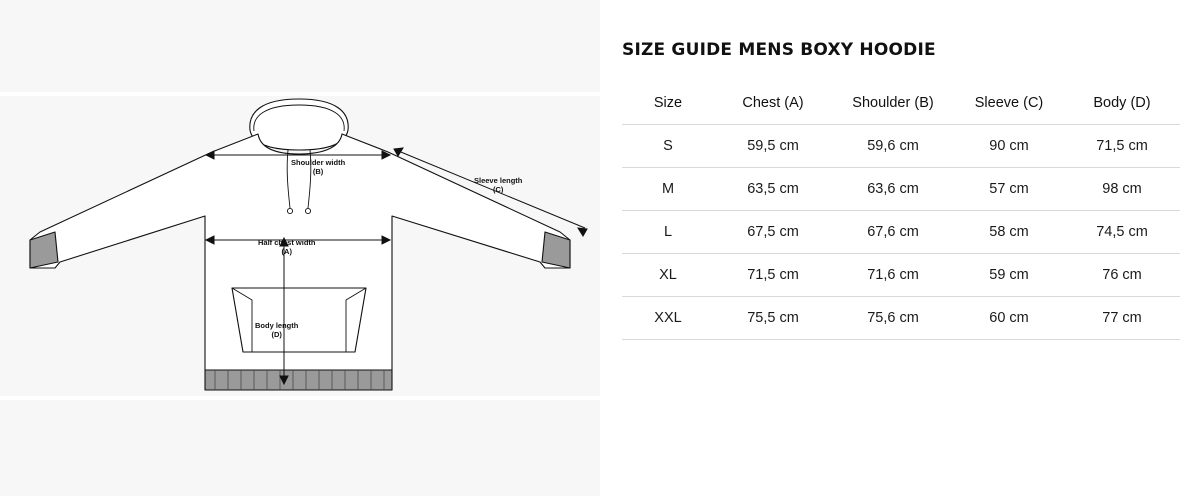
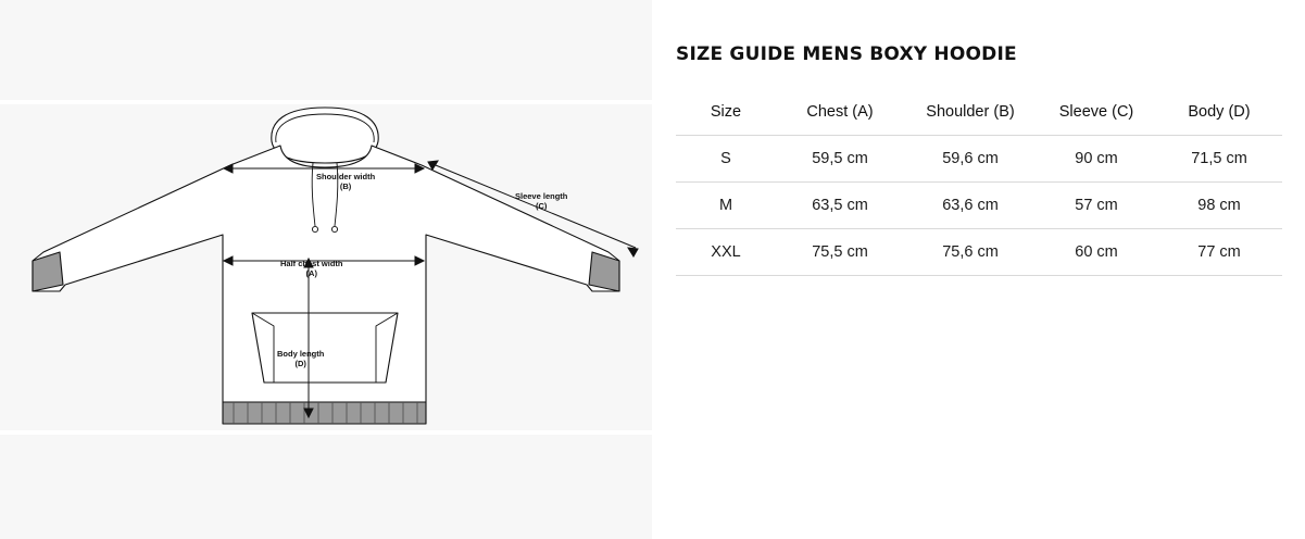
  Shoulder width
  (B)
  Sleeve length
  (C)
  Half chest width
  (A)
  Body length
  (D)
  SIZE GUIDE MENS BOXY HOODIE
  Size	Chest (A)	Shoulder (B)	Sleeve (C)	Body (D)
  S	59,5 cm	59,6 cm	90 cm	71,5 cm
  M	63,5 cm	63,6 cm	57 cm	98 cm
- L	67,5 cm	67,6 cm	58 cm	74,5 cm
- XL	71,5 cm	71,6 cm	59 cm	76 cm
  XXL	75,5 cm	75,6 cm	60 cm	77 cm
